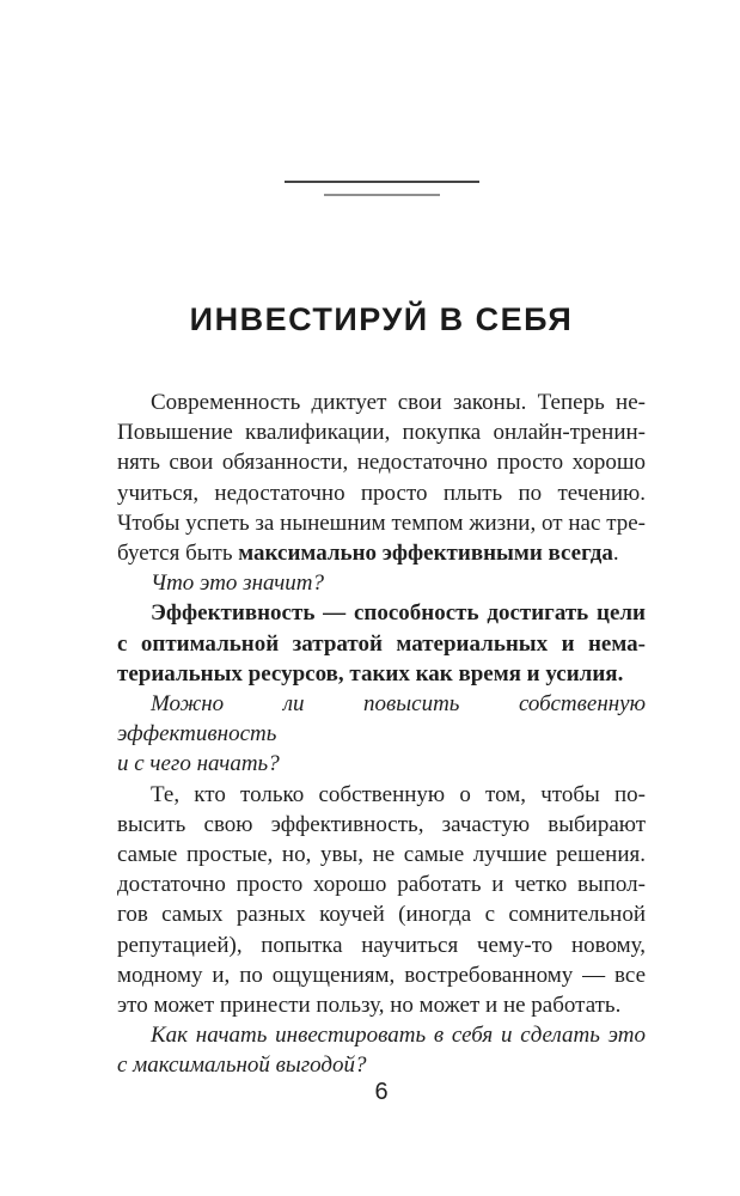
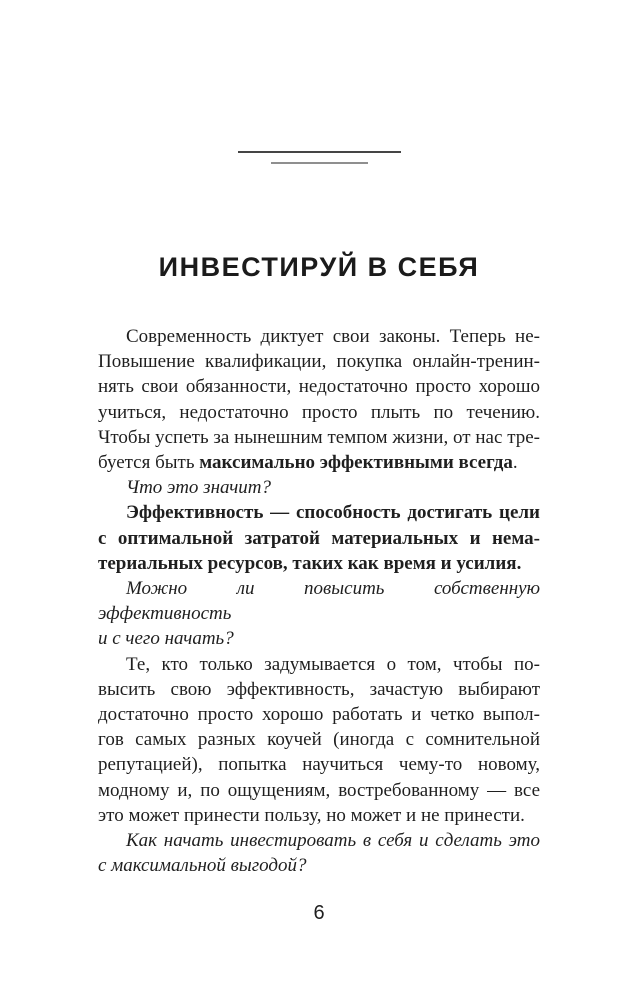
  ИНВЕСТИРУЙ В СЕБЯ
  Современность диктует свои законы. Теперь не-
  Повышение квалификации, покупка онлайн-тренин-
  нять свои обязанности, недостаточно просто хорошо
  учиться, недостаточно просто плыть по течению.
  Чтобы успеть за нынешним темпом жизни, от нас тре-
  буется быть максимально эффективными всегда.
  Что это значит?
  Эффективность — способность достигать цели
  с оптимальной затратой материальных и нема-
  териальных ресурсов, таких как время и усилия.
  Можно ли повысить собственную эффективность
  и с чего начать?
- Те, кто только собственную о том, чтобы по-
+ Те, кто только задумывается о том, чтобы по-
  высить свою эффективность, зачастую выбирают
- самые простые, но, увы, не самые лучшие решения.
  достаточно просто хорошо работать и четко выпол-
  гов самых разных коучей (иногда с сомнительной
  репутацией), попытка научиться чему-то новому,
  модному и, по ощущениям, востребованному — все
- это может принести пользу, но может и не работать.
+ это может принести пользу, но может и не принести.
  Как начать инвестировать в себя и сделать это
  с максимальной выгодой?
  6
